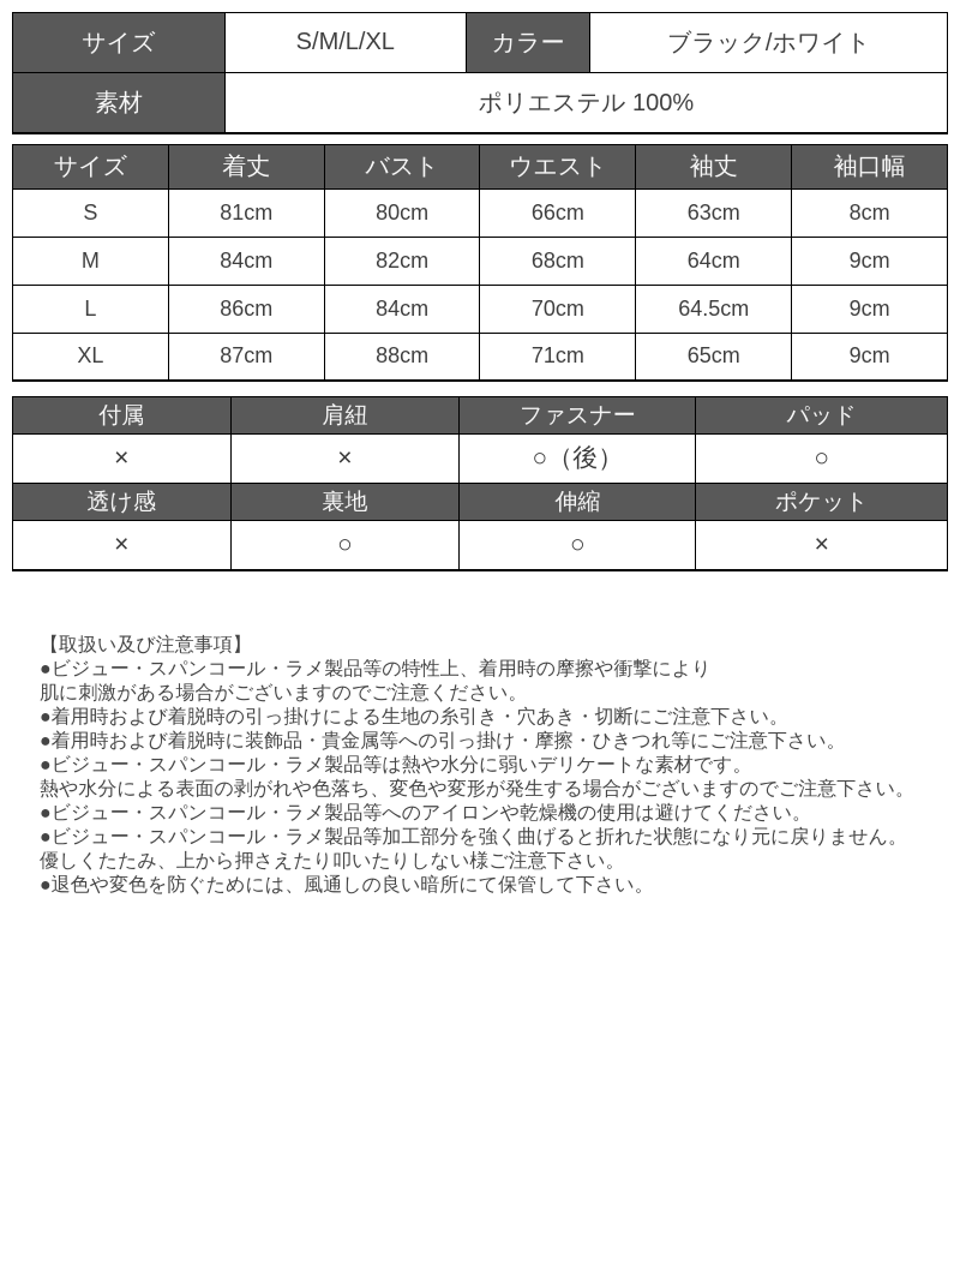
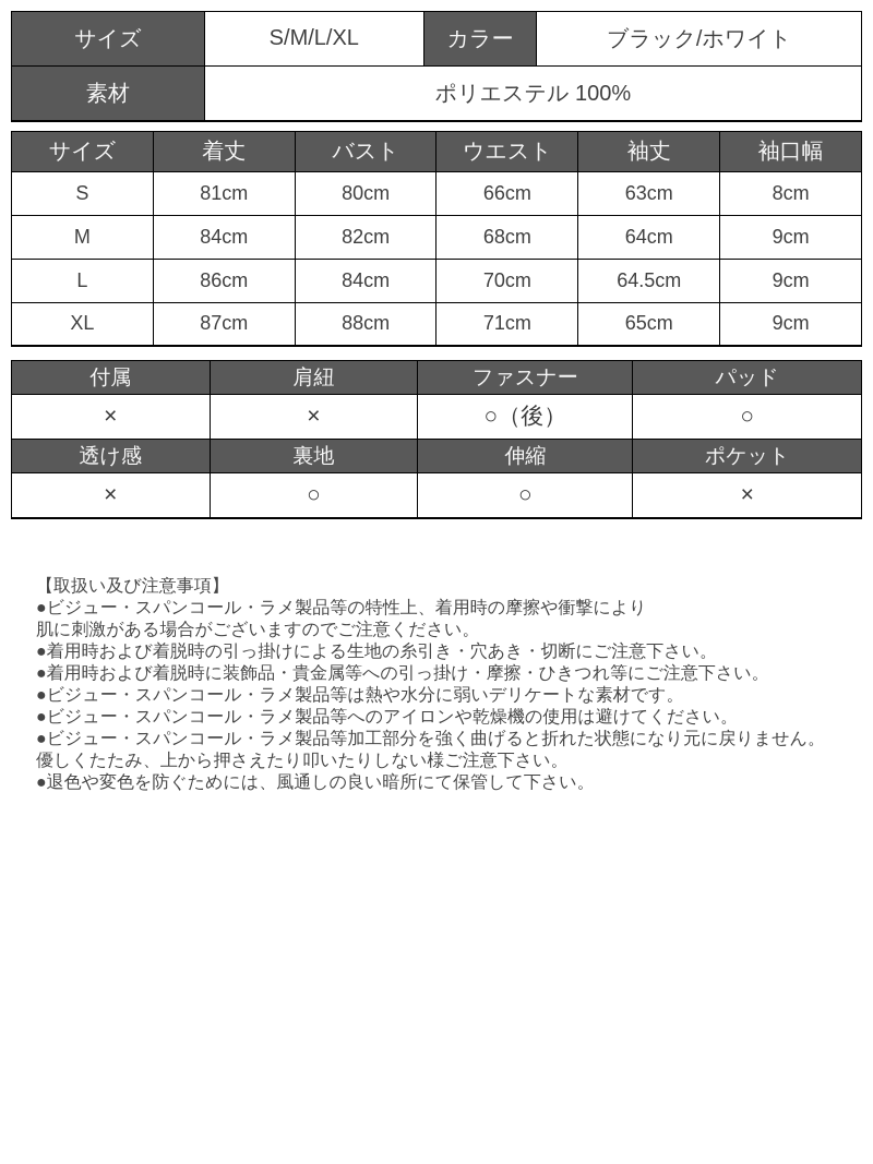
  サイズ	S/M/L/XL	カラー	ブラック/ホワイト
  素材	ポリエステル 100%
  サイズ	着丈	バスト	ウエスト	袖丈	袖口幅
  S	81cm	80cm	66cm	63cm	8cm
  M	84cm	82cm	68cm	64cm	9cm
  L	86cm	84cm	70cm	64.5cm	9cm
  XL	87cm	88cm	71cm	65cm	9cm
  付属	肩紐	ファスナー	パッド
  ×	×	○（後）	○
  透け感	裏地	伸縮	ポケット
  ×	○	○	×
  【取扱い及び注意事項】
  ●ビジュー・スパンコール・ラメ製品等の特性上、着用時の摩擦や衝撃により
  肌に刺激がある場合がございますのでご注意ください。
  ●着用時および着脱時の引っ掛けによる生地の糸引き・穴あき・切断にご注意下さい。
  ●着用時および着脱時に装飾品・貴金属等への引っ掛け・摩擦・ひきつれ等にご注意下さい。
  ●ビジュー・スパンコール・ラメ製品等は熱や水分に弱いデリケートな素材です。
- 熱や水分による表面の剥がれや色落ち、変色や変形が発生する場合がございますのでご注意下さい。
  ●ビジュー・スパンコール・ラメ製品等へのアイロンや乾燥機の使用は避けてください。
  ●ビジュー・スパンコール・ラメ製品等加工部分を強く曲げると折れた状態になり元に戻りません。
  優しくたたみ、上から押さえたり叩いたりしない様ご注意下さい。
  ●退色や変色を防ぐためには、風通しの良い暗所にて保管して下さい。
